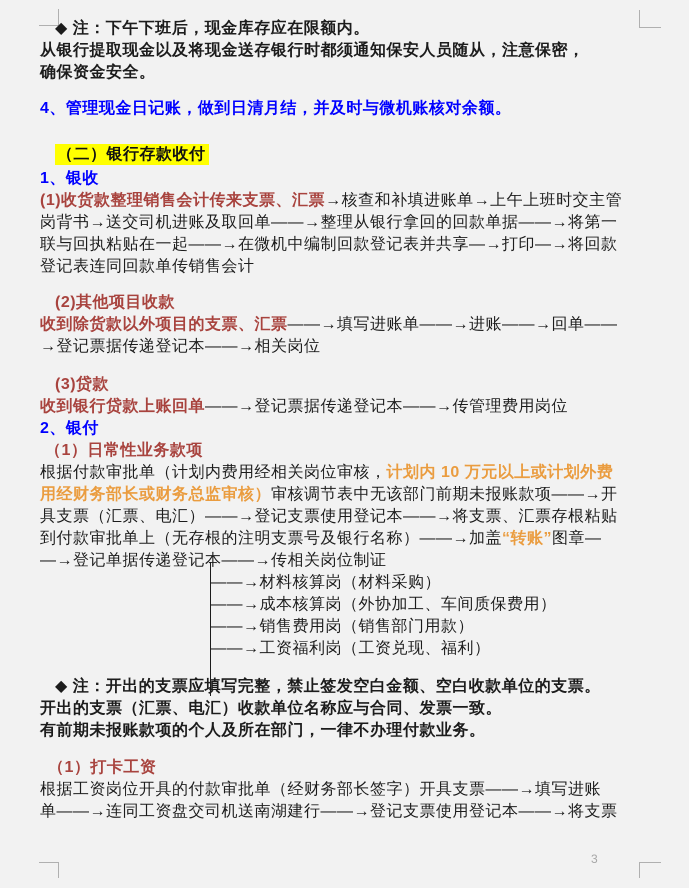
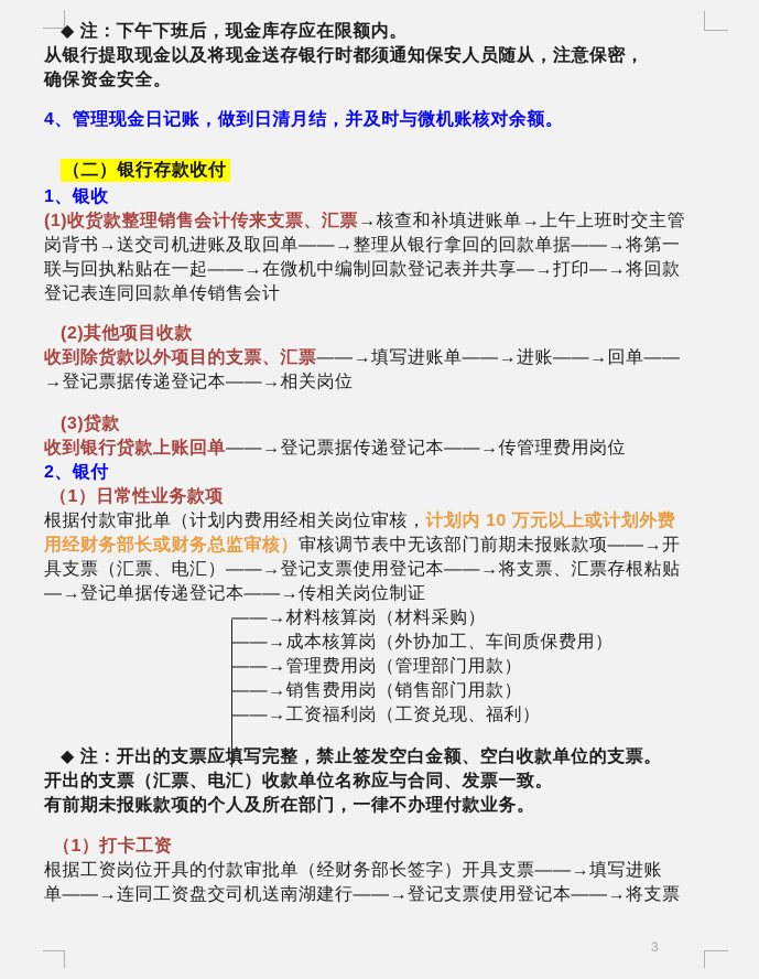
  ◆ 注：下午下班后，现金库存应在限额内。
  从银行提取现金以及将现金送存银行时都须通知保安人员随从，注意保密，
  确保资金安全。
  4、管理现金日记账，做到日清月结，并及时与微机账核对余额。
  （二）银行存款收付
  1、银收
  (1)收货款整理销售会计传来支票、汇票→核查和补填进账单→上午上班时交主管
  岗背书→送交司机进账及取回单——→整理从银行拿回的回款单据——→将第一
  联与回执粘贴在一起——→在微机中编制回款登记表并共享—→打印—→将回款
  登记表连同回款单传销售会计
  (2)其他项目收款
  收到除货款以外项目的支票、汇票——→填写进账单——→进账——→回单——
  →登记票据传递登记本——→相关岗位
  (3)贷款
  收到银行贷款上账回单——→登记票据传递登记本——→传管理费用岗位
  2、银付
  （1）日常性业务款项
  根据付款审批单（计划内费用经相关岗位审核，计划内 10 万元以上或计划外费
  用经财务部长或财务总监审核）审核调节表中无该部门前期未报账款项——→开
  具支票（汇票、电汇）——→登记支票使用登记本——→将支票、汇票存根粘贴
- 到付款审批单上（无存根的注明支票号及银行名称）——→加盖“转账”图章—
  —→登记单据传递登记本——→传相关岗位制证
  ——→材料核算岗（材料采购）
  ——→成本核算岗（外协加工、车间质保费用）
+ ——→管理费用岗（管理部门用款）
  ——→销售费用岗（销售部门用款）
  ——→工资福利岗（工资兑现、福利）
  ◆ 注：开出的支票应填写完整，禁止签发空白金额、空白收款单位的支票。
  开出的支票（汇票、电汇）收款单位名称应与合同、发票一致。
  有前期未报账款项的个人及所在部门，一律不办理付款业务。
  （1）打卡工资
  根据工资岗位开具的付款审批单（经财务部长签字）开具支票——→填写进账
  单——→连同工资盘交司机送南湖建行——→登记支票使用登记本——→将支票
  3
